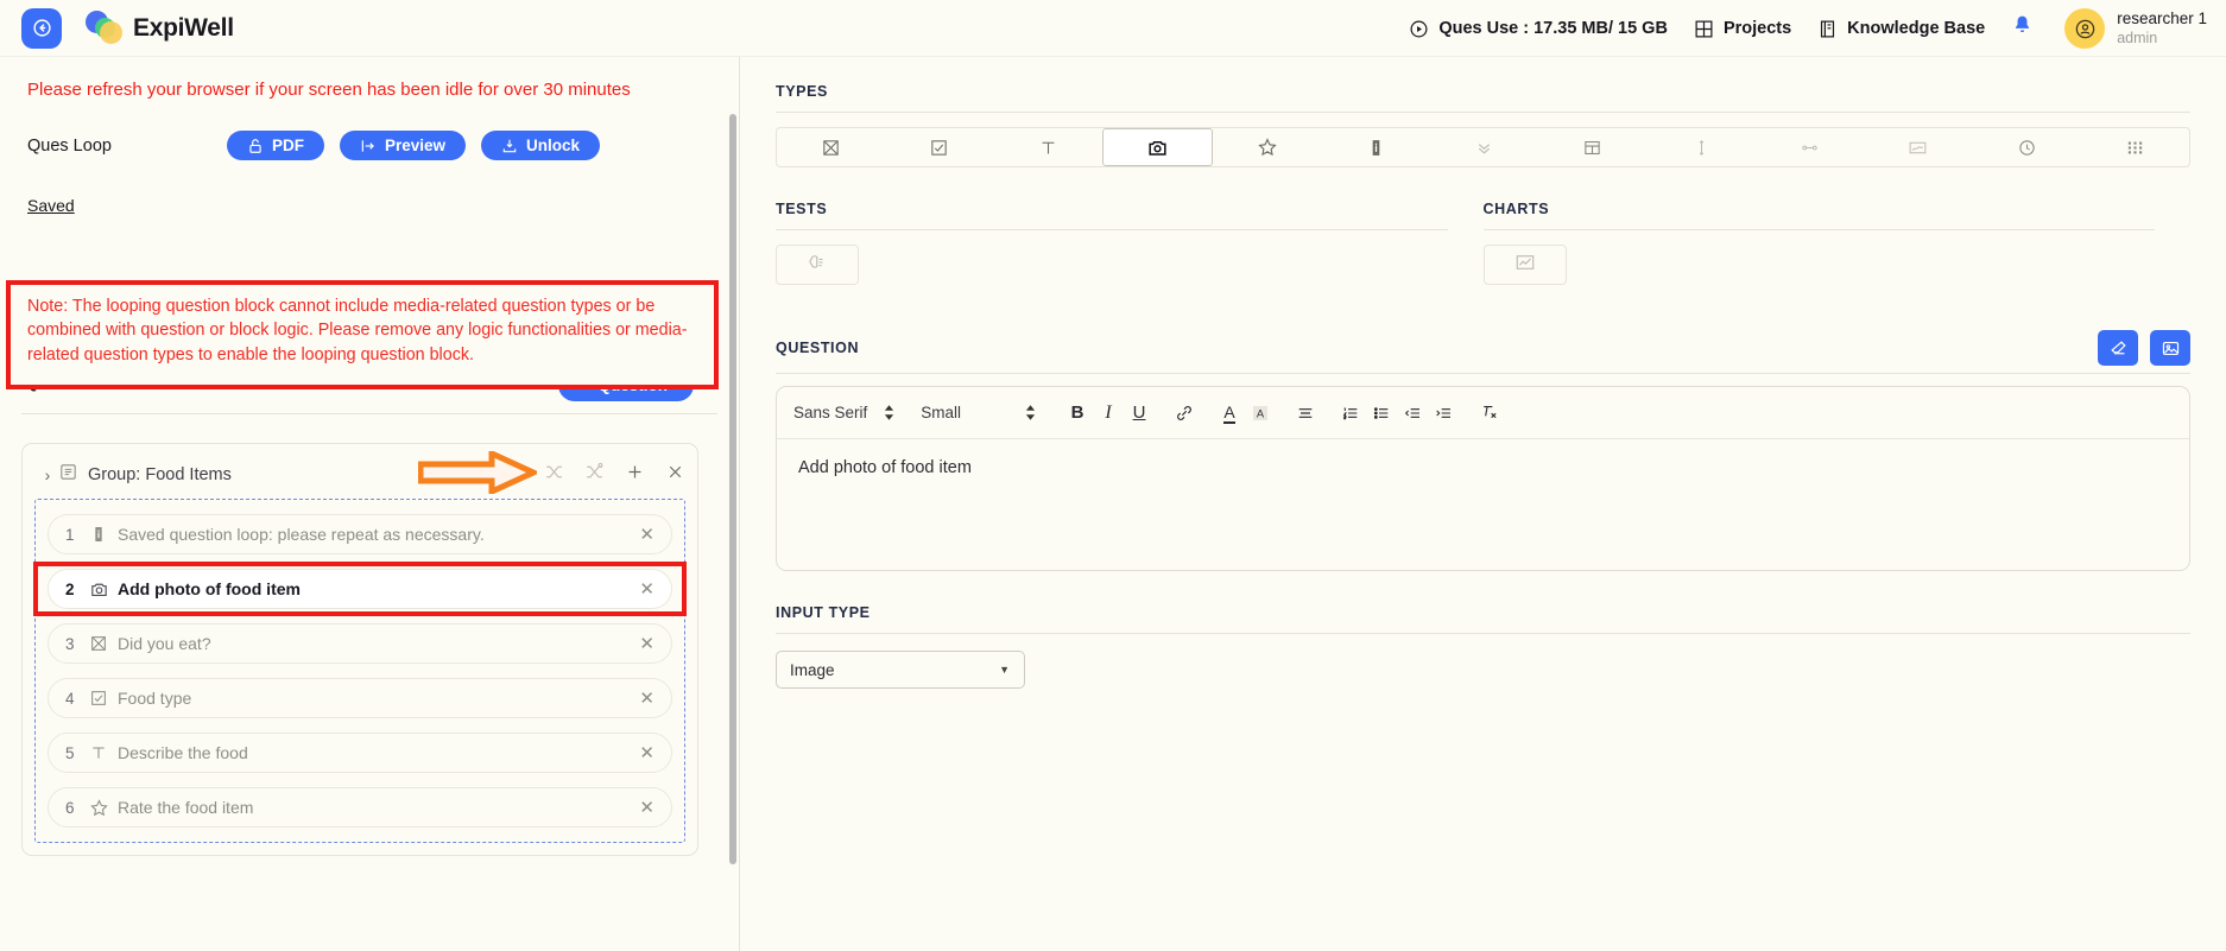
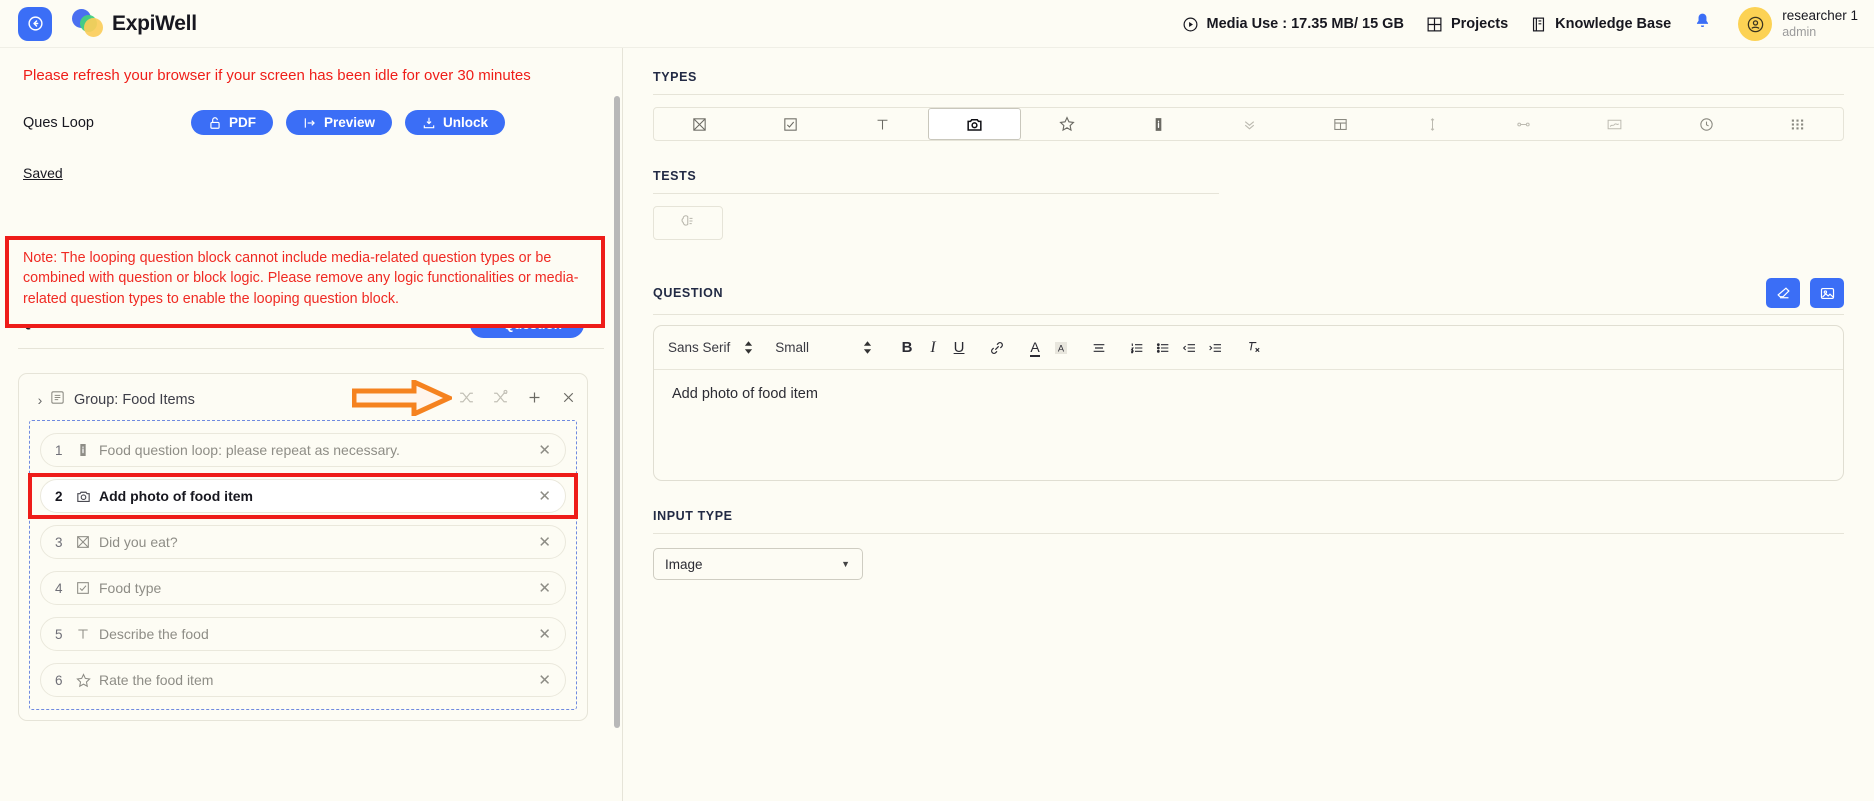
  ExpiWell
- Ques Use : 17.35 MB/ 15 GB
+ Media Use : 17.35 MB/ 15 GB
  Projects
  Knowledge Base
  researcher 1
  admin
  Please refresh your browser if your screen has been idle for over 30 minutes
  Ques Loop
  PDF
  Preview
  Unlock
  Saved
  Note: The looping question block cannot include media-related question types or be combined with question or block logic. Please remove any logic functionalities or media-related question types to enable the looping question block.
  ›
  Group: Food Items
  1
- Saved question loop: please repeat as necessary.
+ Food question loop: please repeat as necessary.
  ✕
  2
  Add photo of food item
  ✕
  3
  Did you eat?
  ✕
  4
  Food type
  ✕
  5
  Describe the food
  ✕
  6
  Rate the food item
  ✕
  TYPES
  TESTS
- CHARTS
  QUESTION
  Sans Serif
  Small
  B
  I
  U
  A
  A
  Add photo of food item
  INPUT TYPE
  Image
  ▼
